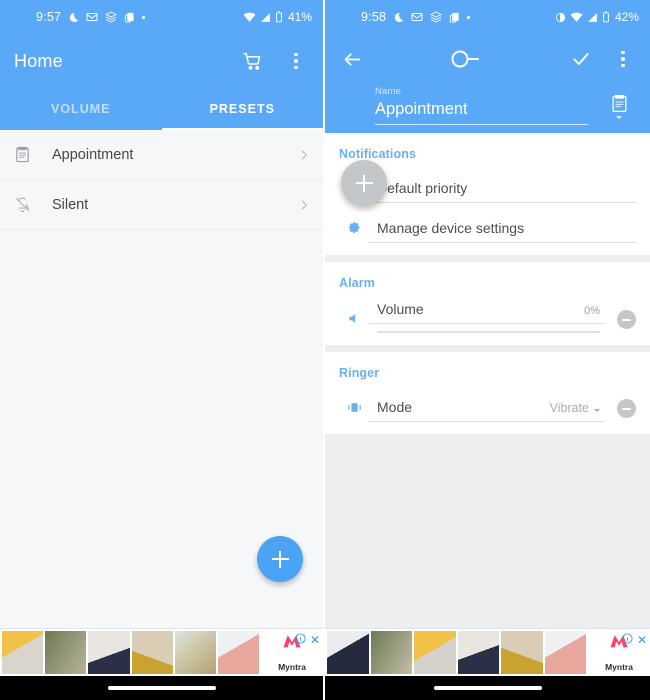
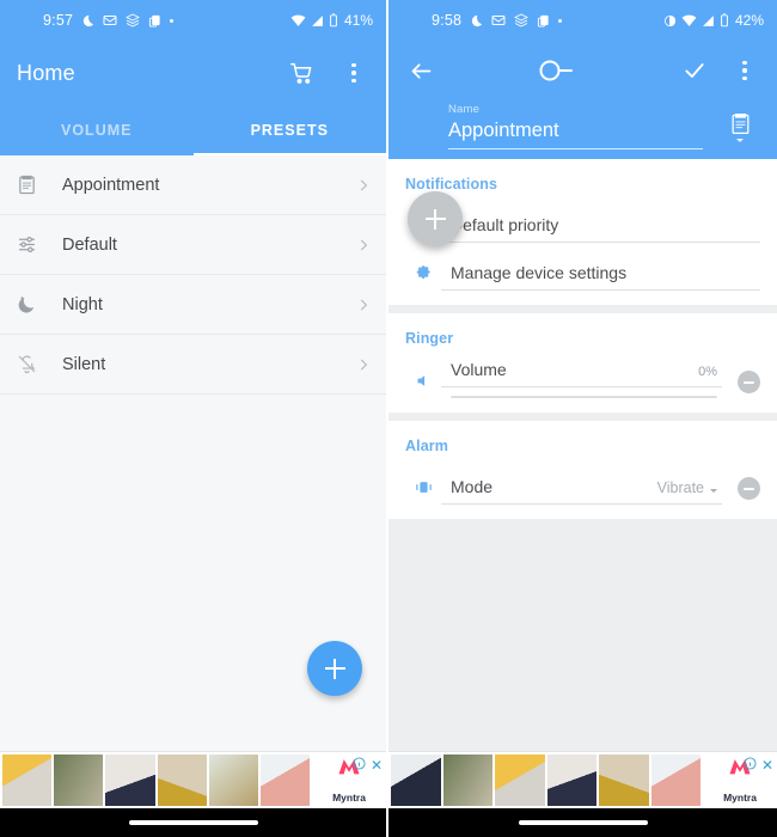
  9:57
  41%
  Home
  VOLUME
  PRESETS
  Appointment
+ Default
+ Night
  Silent
  ✕
  Myntra
  9:58
  42%
  Name
  Appointment
  Notifications
  efault priority
  Manage device settings
- Alarm
+ Ringer
  Volume
  0%
- Ringer
+ Alarm
  Mode
  Vibrate
  ✕
  Myntra
